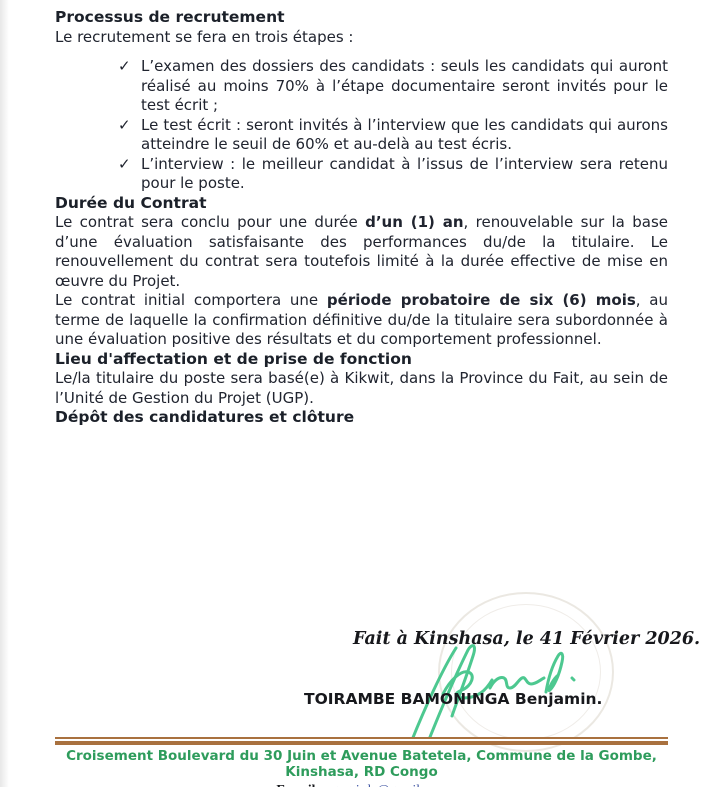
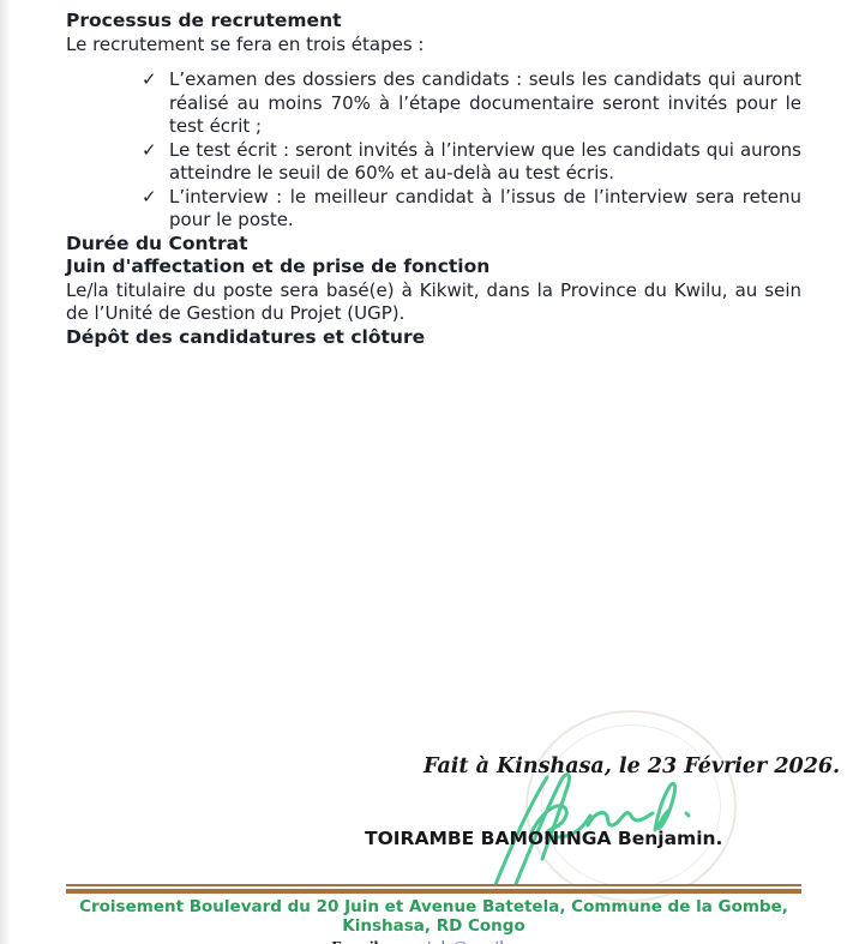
  Processus de recrutement
  Le recrutement se fera en trois étapes :
  ✓
  L’examen des dossiers des candidats : seuls les candidats qui auront réalisé au moins 70% à l’étape documentaire seront invités pour le test écrit ;
  ✓
  Le test écrit : seront invités à l’interview que les candidats qui aurons atteindre le seuil de 60% et au-delà au test écris.
  ✓
  L’interview : le meilleur candidat à l’issus de l’interview sera retenu pour le poste.
  Durée du Contrat
- Le contrat sera conclu pour une durée d’un (1) an, renouvelable sur la base d’une évaluation satisfaisante des performances du/de la titulaire. Le renouvellement du contrat sera toutefois limité à la durée effective de mise en œuvre du Projet.
- Le contrat initial comportera une période probatoire de six (6) mois, au terme de laquelle la confirmation définitive du/de la titulaire sera subordonnée à une évaluation positive des résultats et du comportement professionnel.
- Lieu d'affectation et de prise de fonction
+ Juin d'affectation et de prise de fonction
- Le/la titulaire du poste sera basé(e) à Kikwit, dans la Province du Fait, au sein de l’Unité de Gestion du Projet (UGP).
+ Le/la titulaire du poste sera basé(e) à Kikwit, dans la Province du Kwilu, au sein de l’Unité de Gestion du Projet (UGP).
  Dépôt des candidatures et clôture
- Fait à Kinshasa, le 41 Février 2026.
+ Fait à Kinshasa, le 23 Février 2026.
  TOIRAMBE BAMONINGA Benjamin.
- Croisement Boulevard du 30 Juin et Avenue Batetela, Commune de la Gombe, Kinshasa, RD Congo
+ Croisement Boulevard du 20 Juin et Avenue Batetela, Commune de la Gombe, Kinshasa, RD Congo
